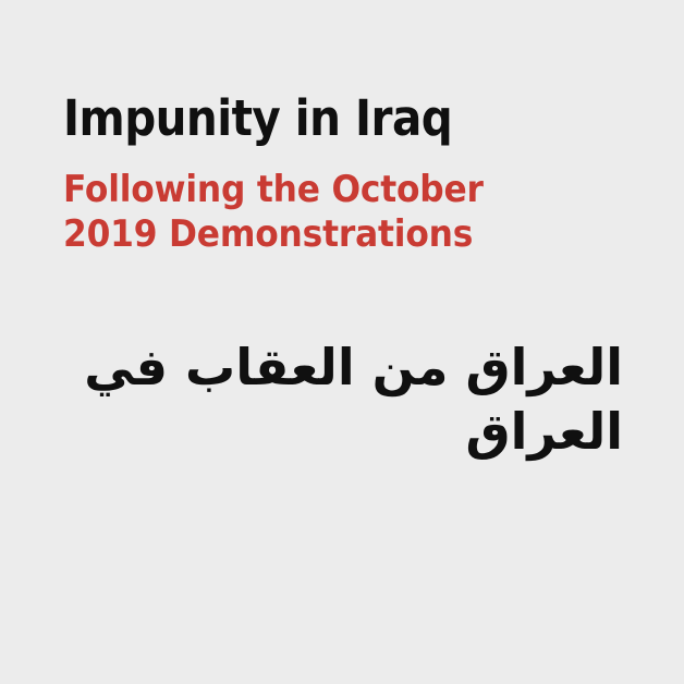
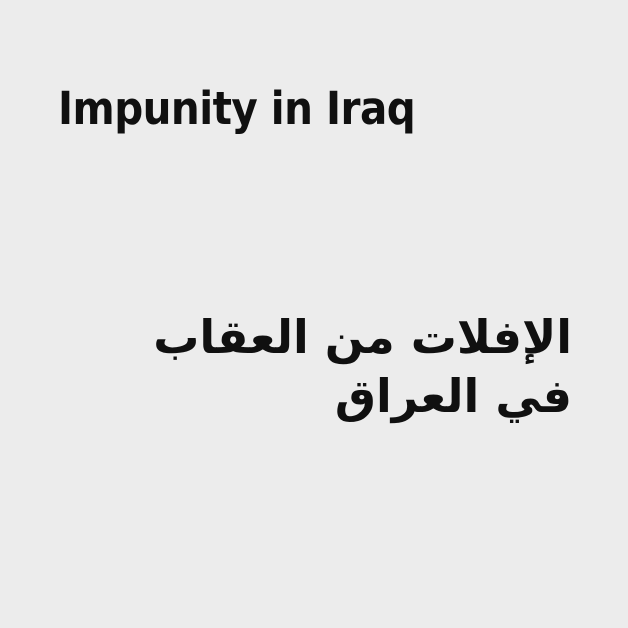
  Impunity in Iraq
- Following the October 2019 Demonstrations
- العراق من العقاب في العراق
+ الإفلات من العقاب في العراق
